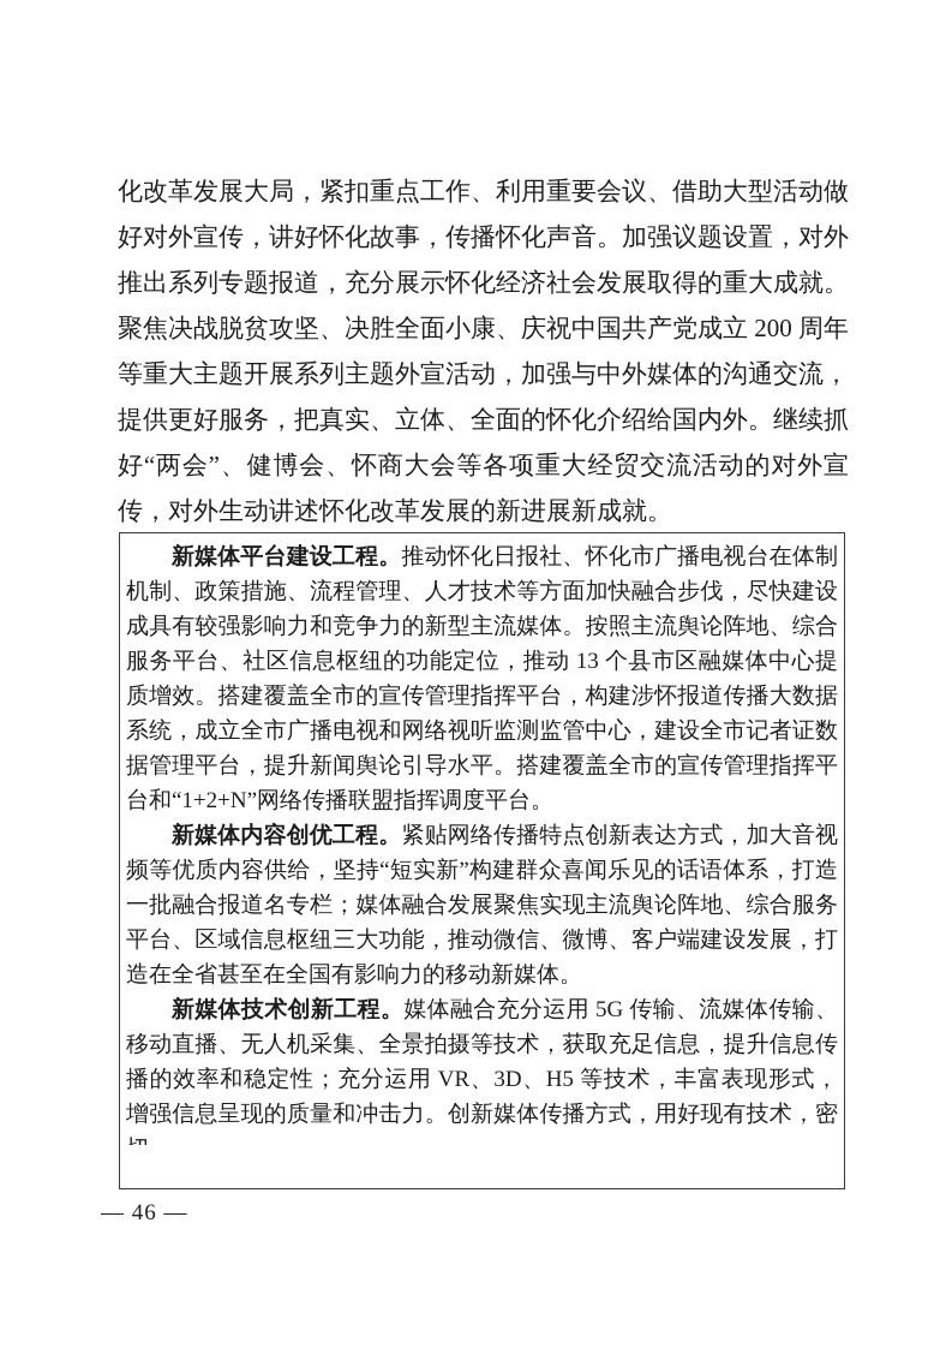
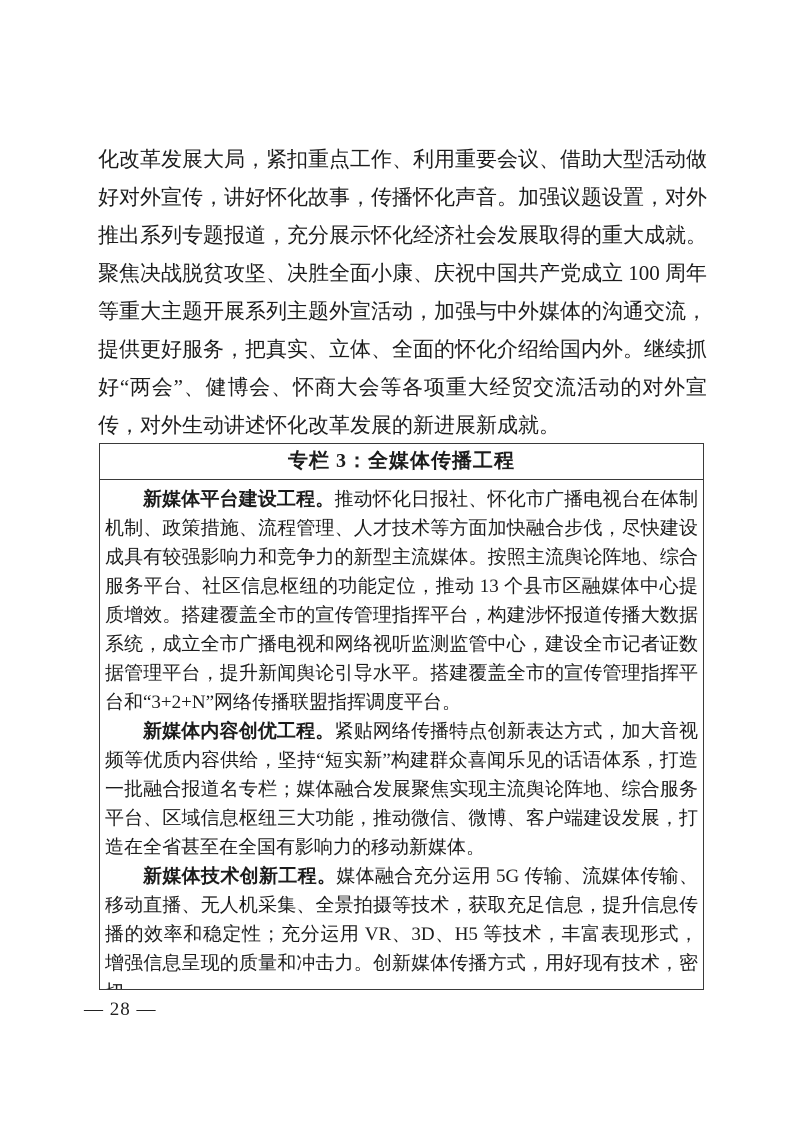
- 化改革发展大局，紧扣重点工作、利用重要会议、借助大型活动做好对外宣传，讲好怀化故事，传播怀化声音。加强议题设置，对外推出系列专题报道，充分展示怀化经济社会发展取得的重大成就。聚焦决战脱贫攻坚、决胜全面小康、庆祝中国共产党成立 200 周年等重大主题开展系列主题外宣活动，加强与中外媒体的沟通交流，提供更好服务，把真实、立体、全面的怀化介绍给国内外。继续抓好“两会”、健博会、怀商大会等各项重大经贸交流活动的对外宣传，对外生动讲述怀化改革发展的新进展新成就。
+ 化改革发展大局，紧扣重点工作、利用重要会议、借助大型活动做好对外宣传，讲好怀化故事，传播怀化声音。加强议题设置，对外推出系列专题报道，充分展示怀化经济社会发展取得的重大成就。聚焦决战脱贫攻坚、决胜全面小康、庆祝中国共产党成立 100 周年等重大主题开展系列主题外宣活动，加强与中外媒体的沟通交流，提供更好服务，把真实、立体、全面的怀化介绍给国内外。继续抓好“两会”、健博会、怀商大会等各项重大经贸交流活动的对外宣传，对外生动讲述怀化改革发展的新进展新成就。
+ 专栏 3：全媒体传播工程
- 新媒体平台建设工程。推动怀化日报社、怀化市广播电视台在体制机制、政策措施、流程管理、人才技术等方面加快融合步伐，尽快建设成具有较强影响力和竞争力的新型主流媒体。按照主流舆论阵地、综合服务平台、社区信息枢纽的功能定位，推动 13 个县市区融媒体中心提质增效。搭建覆盖全市的宣传管理指挥平台，构建涉怀报道传播大数据系统，成立全市广播电视和网络视听监测监管中心，建设全市记者证数据管理平台，提升新闻舆论引导水平。搭建覆盖全市的宣传管理指挥平台和“1+2+N”网络传播联盟指挥调度平台。
+ 新媒体平台建设工程。推动怀化日报社、怀化市广播电视台在体制机制、政策措施、流程管理、人才技术等方面加快融合步伐，尽快建设成具有较强影响力和竞争力的新型主流媒体。按照主流舆论阵地、综合服务平台、社区信息枢纽的功能定位，推动 13 个县市区融媒体中心提质增效。搭建覆盖全市的宣传管理指挥平台，构建涉怀报道传播大数据系统，成立全市广播电视和网络视听监测监管中心，建设全市记者证数据管理平台，提升新闻舆论引导水平。搭建覆盖全市的宣传管理指挥平台和“3+2+N”网络传播联盟指挥调度平台。
  新媒体内容创优工程。紧贴网络传播特点创新表达方式，加大音视频等优质内容供给，坚持“短实新”构建群众喜闻乐见的话语体系，打造一批融合报道名专栏；媒体融合发展聚焦实现主流舆论阵地、综合服务平台、区域信息枢纽三大功能，推动微信、微博、客户端建设发展，打造在全省甚至在全国有影响力的移动新媒体。
  新媒体技术创新工程。媒体融合充分运用 5G 传输、流媒体传输、移动直播、无人机采集、全景拍摄等技术，获取充足信息，提升信息传播的效率和稳定性；充分运用 VR、3D、H5 等技术，丰富表现形式，增强信息呈现的质量和冲击力。创新媒体传播方式，用好现有技术，密
- — 46 —
+ — 28 —
